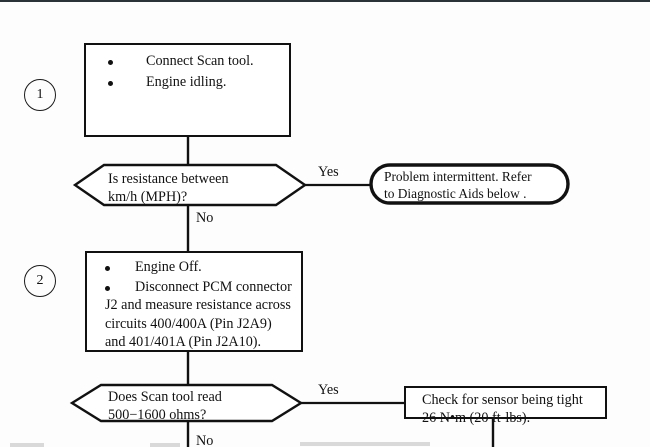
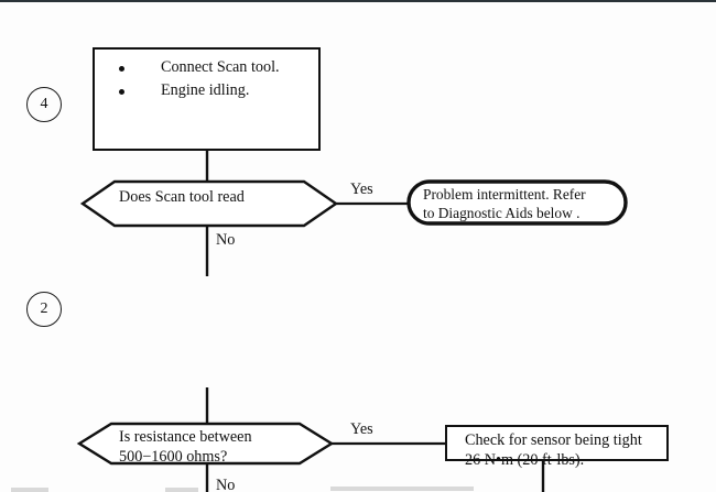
- 1
+ 4
  Connect Scan tool.
  Engine idling.
- Is resistance between
+ Does Scan tool read
- km/h (MPH)?
  Yes
  No
  Problem intermittent. Refer
  to Diagnostic Aids below .
  2
- Engine Off.
- Disconnect PCM connector
- J2 and measure resistance across circuits 400/400A (Pin J2A9) and 401/401A (Pin J2A10).
- Does Scan tool read
+ Is resistance between
  500−1600 ohms?
  Yes
  No
  Check for sensor being tight
  26 N•m (20 ft-lbs).
